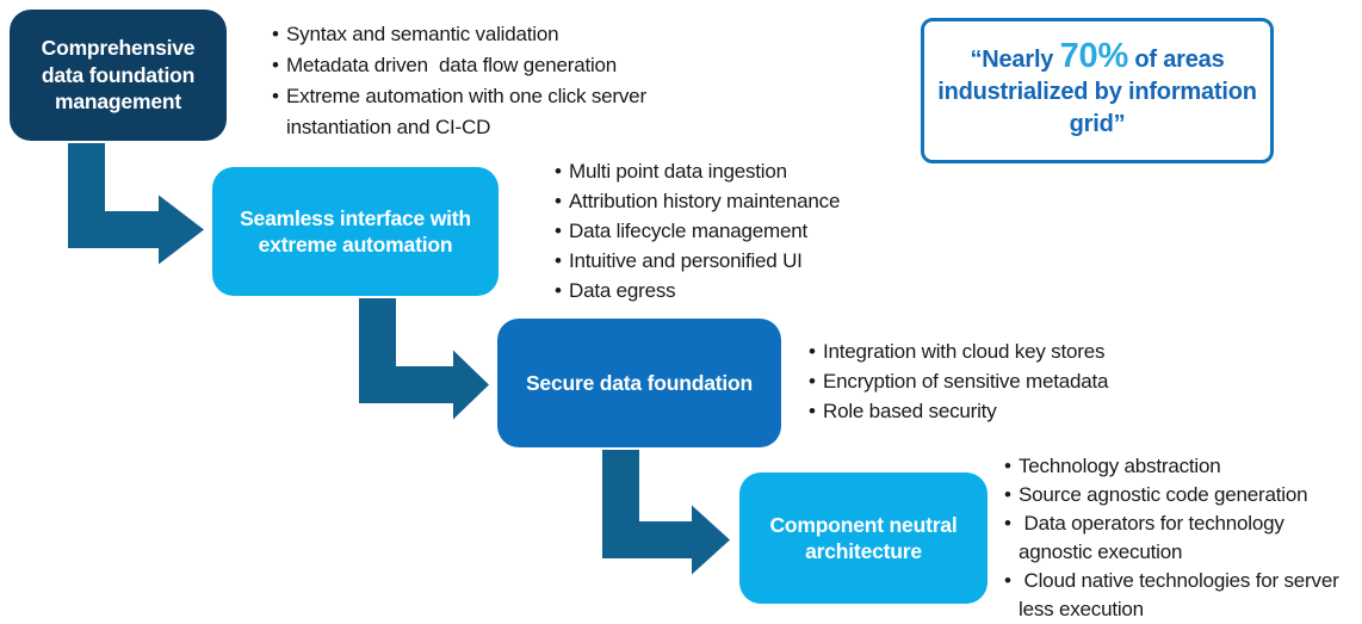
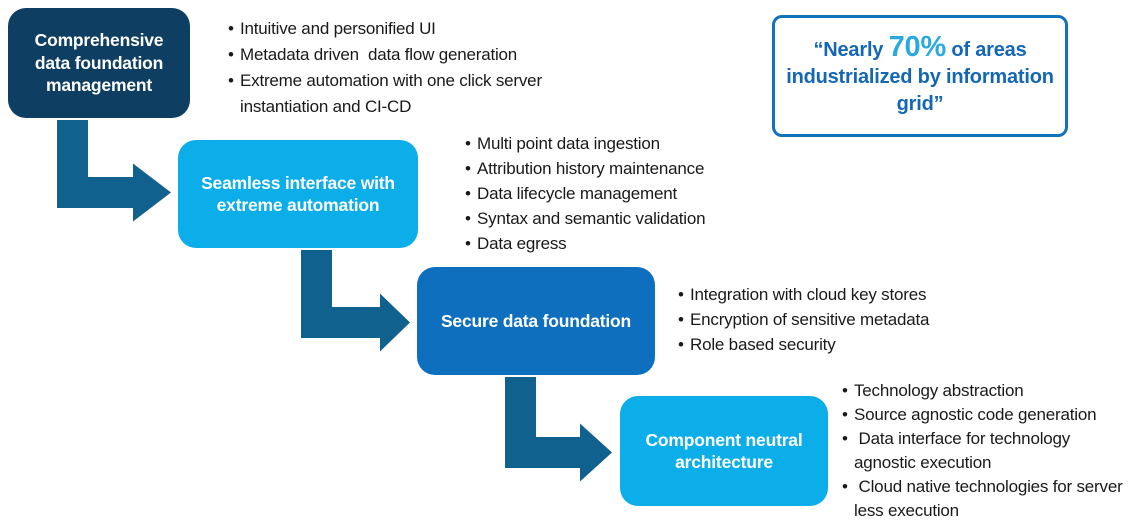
  Comprehensive data foundation management
- Syntax and semantic validation
+ Intuitive and personified UI
  Metadata driven data flow generation
  Extreme automation with one click server instantiation and CI-CD
  “Nearly 70% of areas industrialized by information grid”
  Seamless interface with extreme automation
  Multi point data ingestion
  Attribution history maintenance
  Data lifecycle management
- Intuitive and personified UI
+ Syntax and semantic validation
  Data egress
  Secure data foundation
  Integration with cloud key stores
  Encryption of sensitive metadata
  Role based security
  Component neutral architecture
  Technology abstraction
  Source agnostic code generation
- Data operators for technology agnostic execution
+ Data interface for technology agnostic execution
  Cloud native technologies for server less execution
